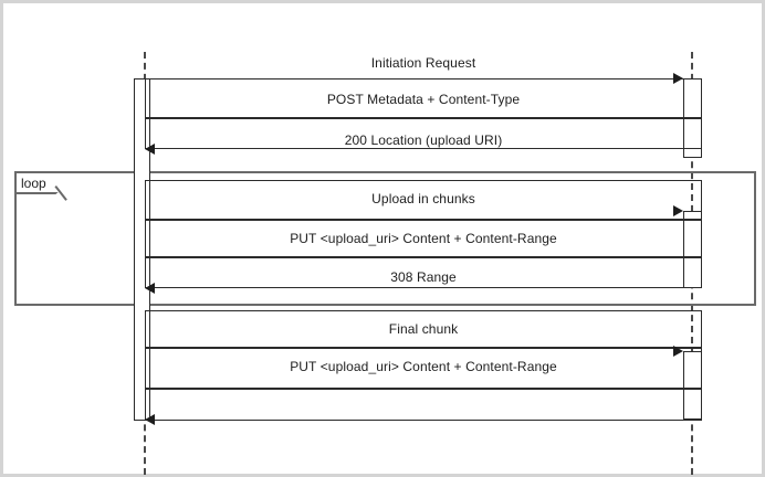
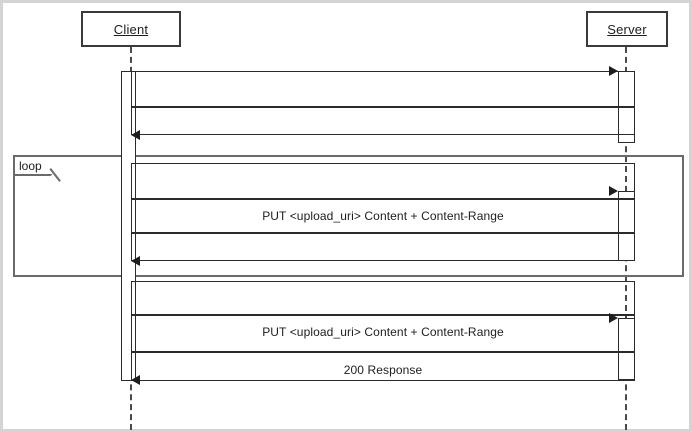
+ Client
+ Server
  loop
- Initiation Request
- POST Metadata + Content-Type
- 200 Location (upload URI)
- Upload in chunks
  PUT <upload_uri> Content + Content-Range
- 308 Range
- Final chunk
  PUT <upload_uri> Content + Content-Range
+ 200 Response
